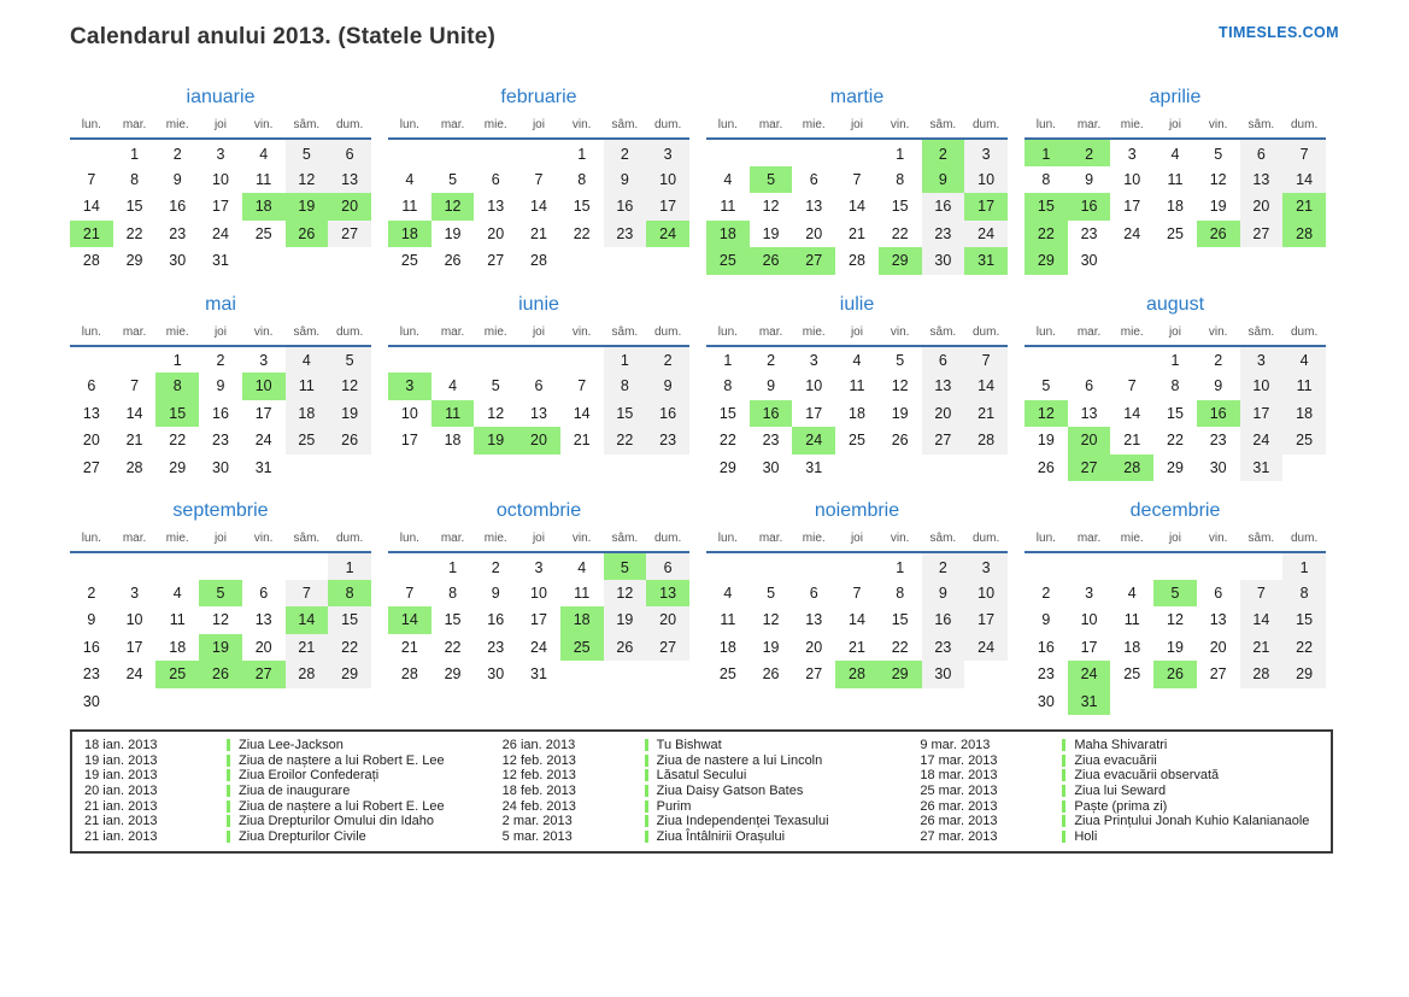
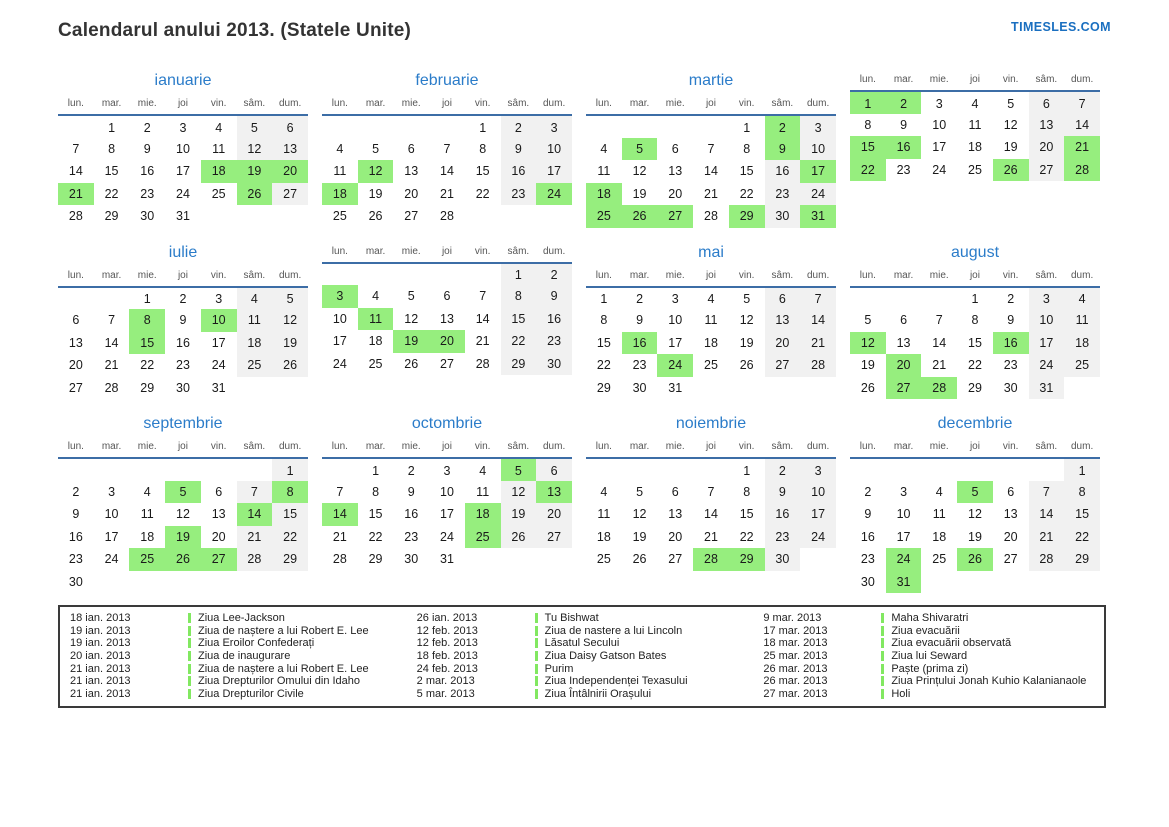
  Calendarul anului 2013. (Statele Unite)
  TIMESLES.COM
  ianuarie
  lun.	mar.	mie.	joi	vin.	sâm.	dum.
  	1	2	3	4	5	6
  7	8	9	10	11	12	13
  14	15	16	17	18	19	20
  21	22	23	24	25	26	27
  28	29	30	31
  februarie
  lun.	mar.	mie.	joi	vin.	sâm.	dum.
  				1	2	3
  4	5	6	7	8	9	10
  11	12	13	14	15	16	17
  18	19	20	21	22	23	24
  25	26	27	28
  martie
  lun.	mar.	mie.	joi	vin.	sâm.	dum.
  				1	2	3
  4	5	6	7	8	9	10
  11	12	13	14	15	16	17
  18	19	20	21	22	23	24
  25	26	27	28	29	30	31
- aprilie
  lun.	mar.	mie.	joi	vin.	sâm.	dum.
  1	2	3	4	5	6	7
  8	9	10	11	12	13	14
  15	16	17	18	19	20	21
  22	23	24	25	26	27	28
- 29	30
- mai
+ iulie
  lun.	mar.	mie.	joi	vin.	sâm.	dum.
  		1	2	3	4	5
  6	7	8	9	10	11	12
  13	14	15	16	17	18	19
  20	21	22	23	24	25	26
  27	28	29	30	31
- iunie
  lun.	mar.	mie.	joi	vin.	sâm.	dum.
  					1	2
  3	4	5	6	7	8	9
  10	11	12	13	14	15	16
  17	18	19	20	21	22	23
+ 24	25	26	27	28	29	30
- iulie
+ mai
  lun.	mar.	mie.	joi	vin.	sâm.	dum.
  1	2	3	4	5	6	7
  8	9	10	11	12	13	14
  15	16	17	18	19	20	21
  22	23	24	25	26	27	28
  29	30	31
  august
  lun.	mar.	mie.	joi	vin.	sâm.	dum.
  			1	2	3	4
  5	6	7	8	9	10	11
  12	13	14	15	16	17	18
  19	20	21	22	23	24	25
  26	27	28	29	30	31
  septembrie
  lun.	mar.	mie.	joi	vin.	sâm.	dum.
  						1
  2	3	4	5	6	7	8
  9	10	11	12	13	14	15
  16	17	18	19	20	21	22
  23	24	25	26	27	28	29
  30
  octombrie
  lun.	mar.	mie.	joi	vin.	sâm.	dum.
  	1	2	3	4	5	6
  7	8	9	10	11	12	13
  14	15	16	17	18	19	20
  21	22	23	24	25	26	27
  28	29	30	31
  noiembrie
  lun.	mar.	mie.	joi	vin.	sâm.	dum.
  				1	2	3
  4	5	6	7	8	9	10
  11	12	13	14	15	16	17
  18	19	20	21	22	23	24
  25	26	27	28	29	30
  decembrie
  lun.	mar.	mie.	joi	vin.	sâm.	dum.
  						1
  2	3	4	5	6	7	8
  9	10	11	12	13	14	15
  16	17	18	19	20	21	22
  23	24	25	26	27	28	29
  30	31
  18 ian. 2013
  Ziua Lee-Jackson
  19 ian. 2013
  Ziua de naștere a lui Robert E. Lee
  19 ian. 2013
  Ziua Eroilor Confederați
  20 ian. 2013
  Ziua de inaugurare
  21 ian. 2013
  Ziua de naștere a lui Robert E. Lee
  21 ian. 2013
  Ziua Drepturilor Omului din Idaho
  21 ian. 2013
  Ziua Drepturilor Civile
  26 ian. 2013
  Tu Bishwat
  12 feb. 2013
  Ziua de nastere a lui Lincoln
  12 feb. 2013
  Lăsatul Secului
  18 feb. 2013
  Ziua Daisy Gatson Bates
  24 feb. 2013
  Purim
  2 mar. 2013
  Ziua Independenței Texasului
  5 mar. 2013
  Ziua Întâlnirii Orașului
  9 mar. 2013
  Maha Shivaratri
  17 mar. 2013
  Ziua evacuării
  18 mar. 2013
  Ziua evacuării observată
  25 mar. 2013
  Ziua lui Seward
  26 mar. 2013
  Paște (prima zi)
  26 mar. 2013
  Ziua Prințului Jonah Kuhio Kalanianaole
  27 mar. 2013
  Holi
